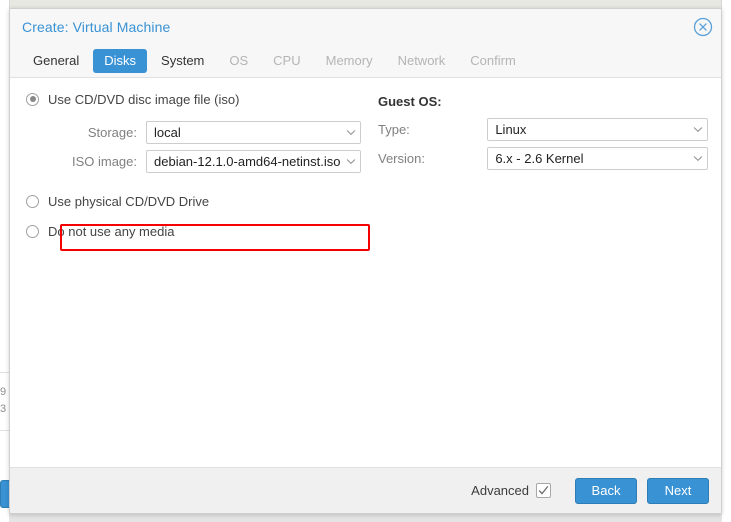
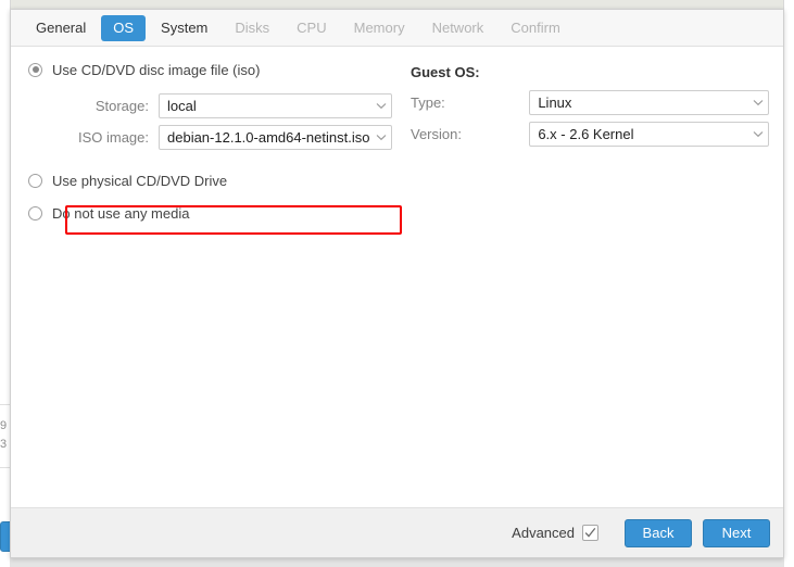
  9
  3
- Create: Virtual Machine
  General
- Disks
+ OS
  System
- OS
+ Disks
  CPU
  Memory
  Network
  Confirm
  Use CD/DVD disc image file (iso)
  Storage:
  local
  ISO image:
  debian-12.1.0-amd64-netinst.iso
  Use physical CD/DVD Drive
  Do not use any media
  Guest OS:
  Type:
  Linux
  Version:
  6.x - 2.6 Kernel
  Advanced
  Back
  Next
